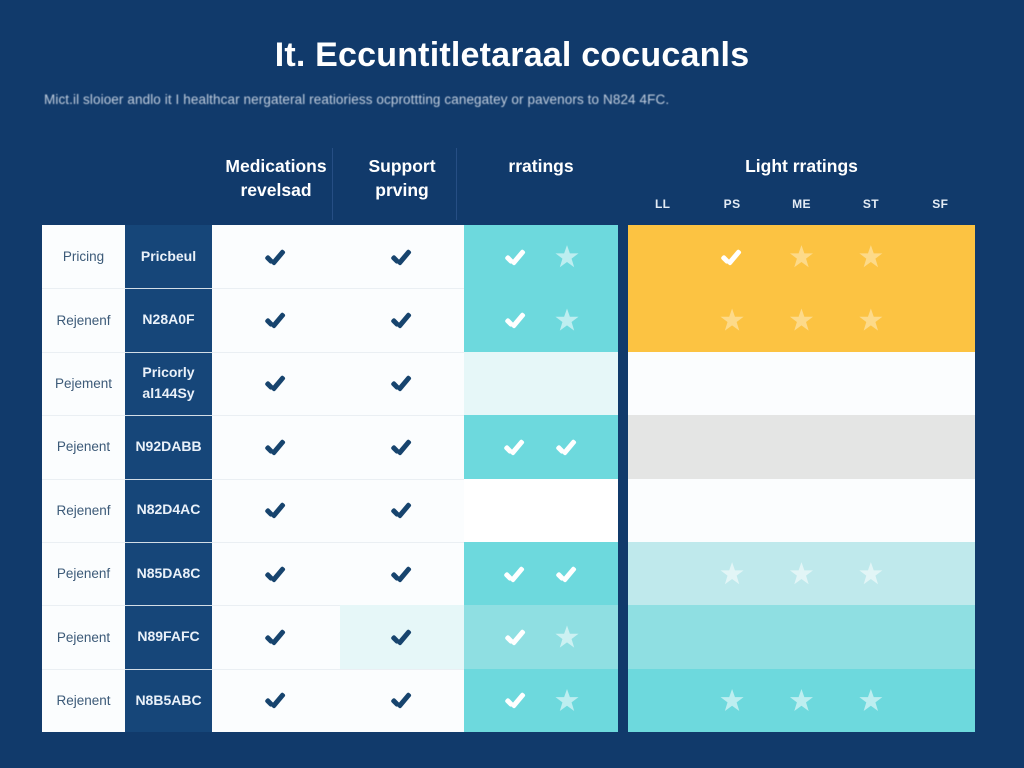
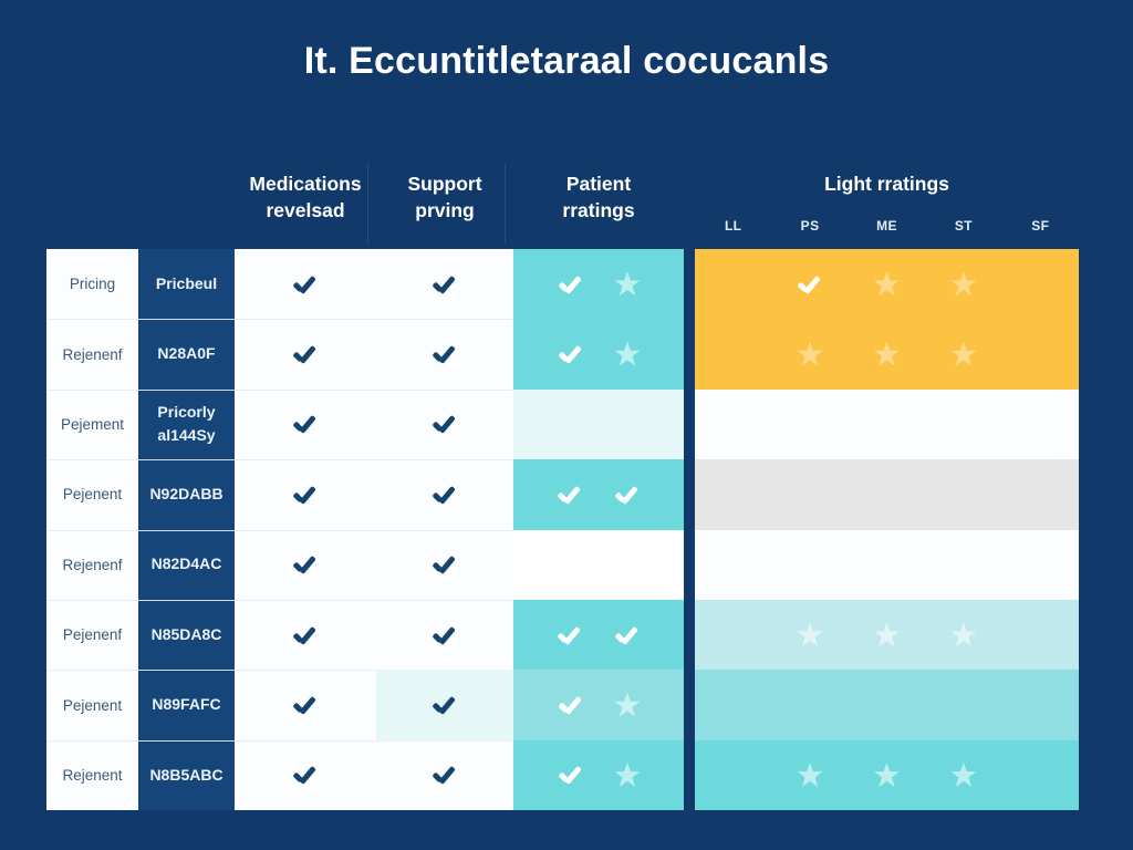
  It. Eccuntitletaraal cocucanls
- Mict.il sloioer andlo it I healthcar nergateral reatioriess ocprottting canegatey or pavenors to N824 4FC.
  Medications
  revelsad
  Support
  prving
+ Patient
  rratings
  Light rratings
  LL
  PS
  ME
  ST
  SF
  Pricing
  Pricbeul
  Rejenenf
  N28A0F
  Pejement
  Pricorly
  al144Sy
  Pejenent
  N92DABB
  Rejenenf
  N82D4AC
  Pejenenf
  N85DA8C
  Pejenent
  N89FAFC
  Rejenent
  N8B5ABC
